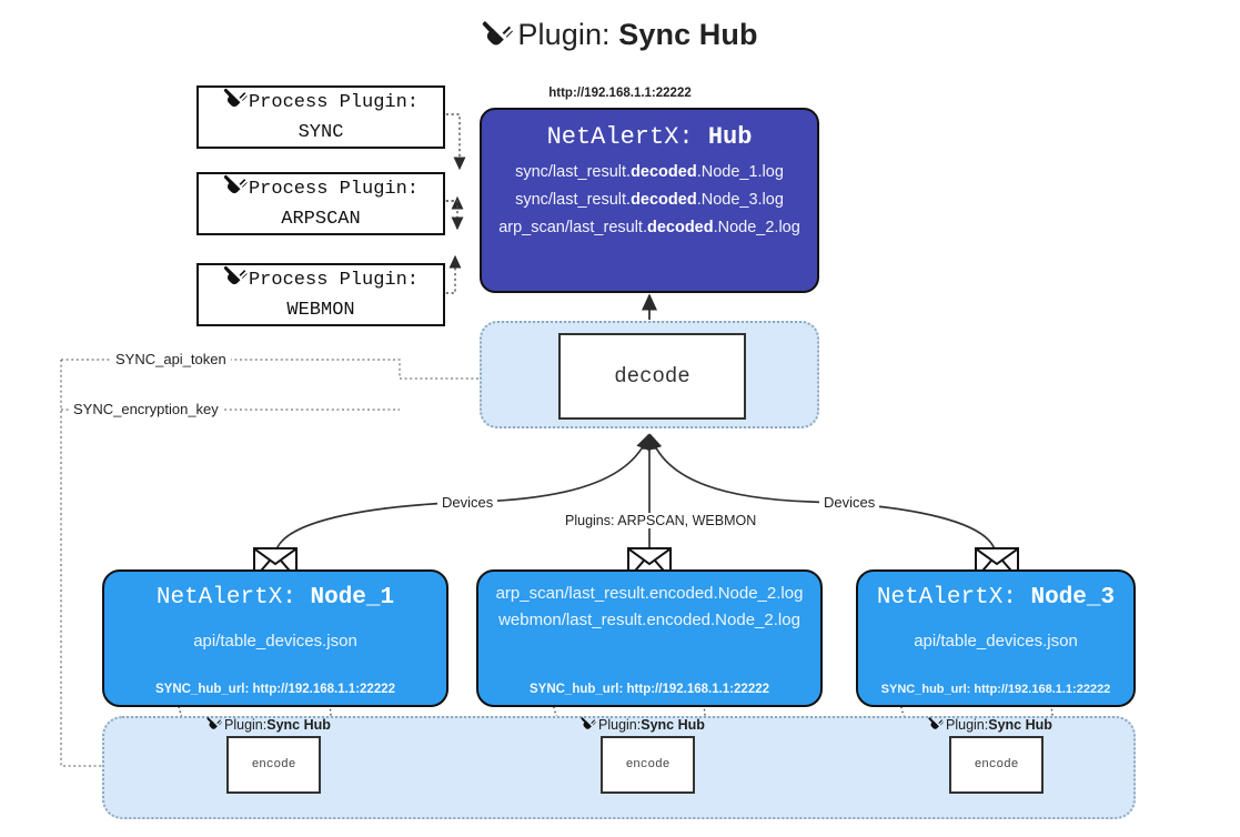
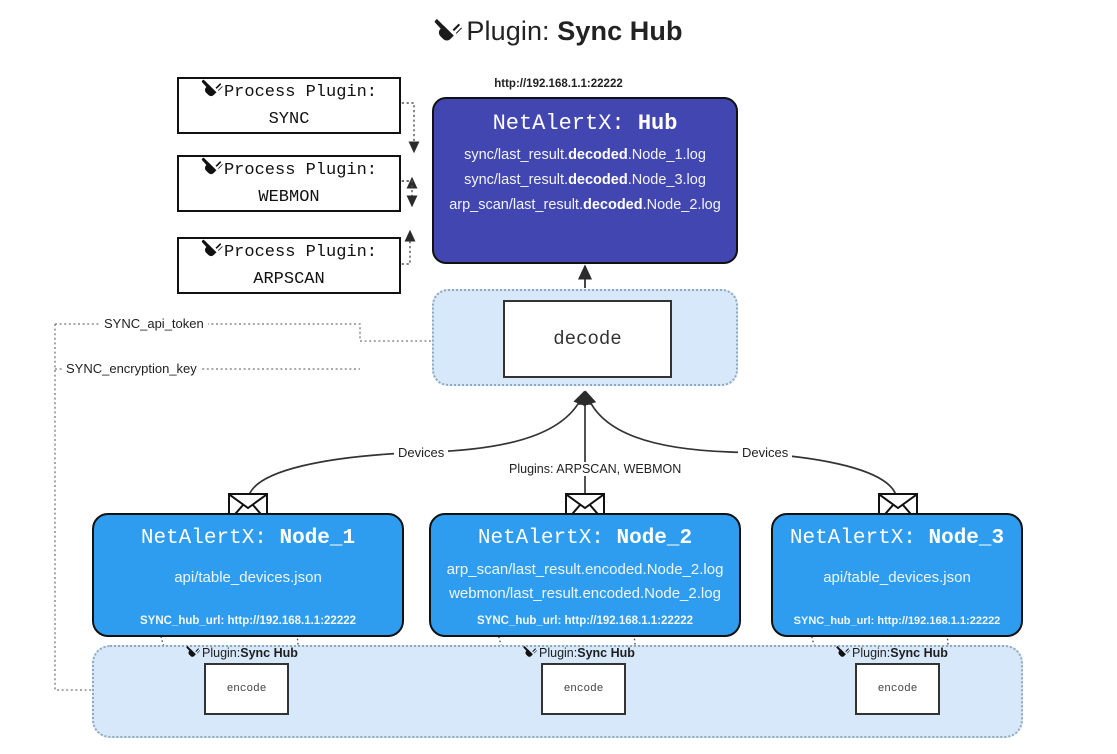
  Plugin: Sync Hub
  Process Plugin:
  SYNC
  Process Plugin:
- ARPSCAN
+ WEBMON
  Process Plugin:
- WEBMON
+ ARPSCAN
  http://192.168.1.1:22222
  NetAlertX: Hub
  sync/last_result.decoded.Node_1.log
  sync/last_result.decoded.Node_3.log
  arp_scan/last_result.decoded.Node_2.log
  decode
  SYNC_api_token
  SYNC_encryption_key
  Devices
  Devices
  Plugins: ARPSCAN, WEBMON
  NetAlertX: Node_1
  api/table_devices.json
  SYNC_hub_url: http://192.168.1.1:22222
+ NetAlertX: Node_2
  arp_scan/last_result.encoded.Node_2.log
  webmon/last_result.encoded.Node_2.log
  SYNC_hub_url: http://192.168.1.1:22222
  NetAlertX: Node_3
  api/table_devices.json
  SYNC_hub_url: http://192.168.1.1:22222
  Plugin:
  Sync Hub
  encode
  Plugin:
  Sync Hub
  encode
  Plugin:
  Sync Hub
  encode
